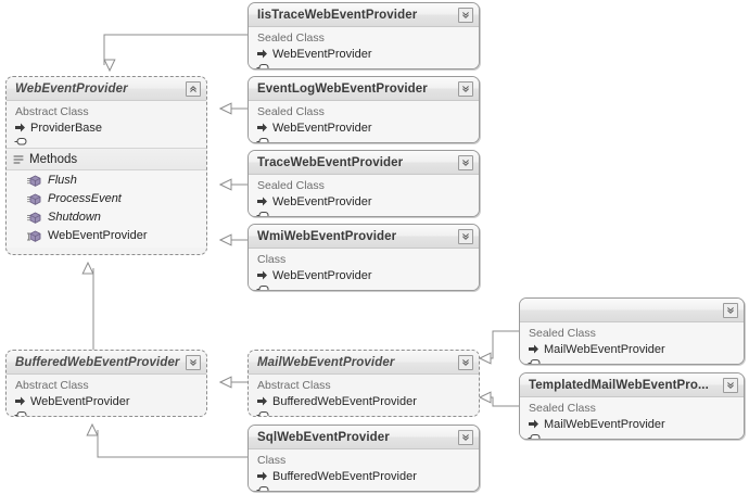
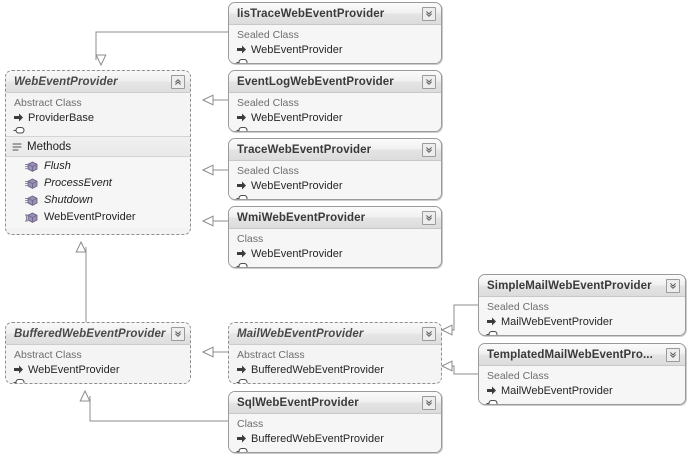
  IisTraceWebEventProvider
  Sealed Class
  WebEventProvider
  EventLogWebEventProvider
  Sealed Class
  WebEventProvider
  TraceWebEventProvider
  Sealed Class
  WebEventProvider
  WmiWebEventProvider
  Class
  WebEventProvider
  WebEventProvider
  Abstract Class
  ProviderBase
  Methods
  Flush
  ProcessEvent
  Shutdown
  WebEventProvider
  BufferedWebEventProvider
  Abstract Class
  WebEventProvider
  MailWebEventProvider
  Abstract Class
  BufferedWebEventProvider
  SqlWebEventProvider
  Class
  BufferedWebEventProvider
+ SimpleMailWebEventProvider
  Sealed Class
  MailWebEventProvider
  TemplatedMailWebEventPro...
  Sealed Class
  MailWebEventProvider
